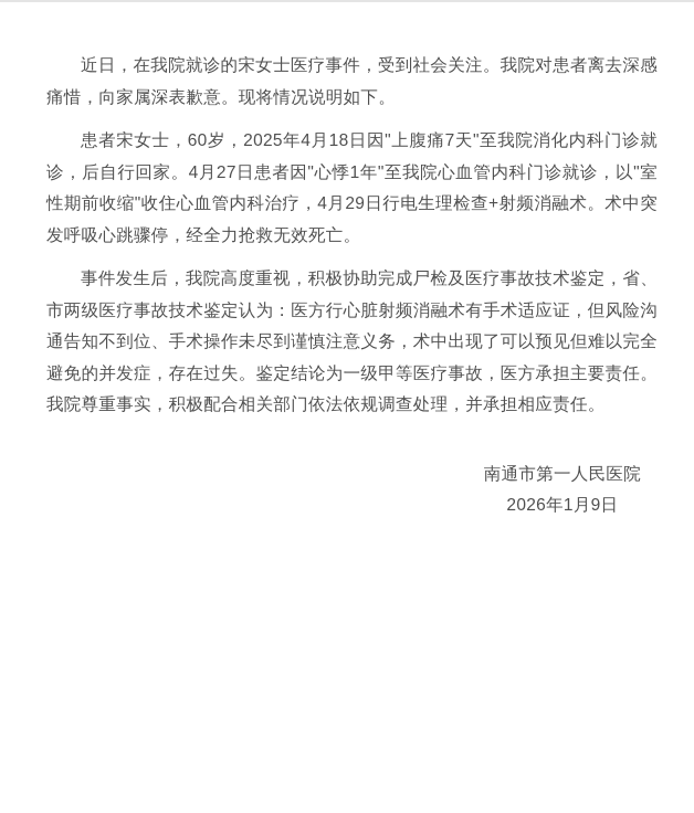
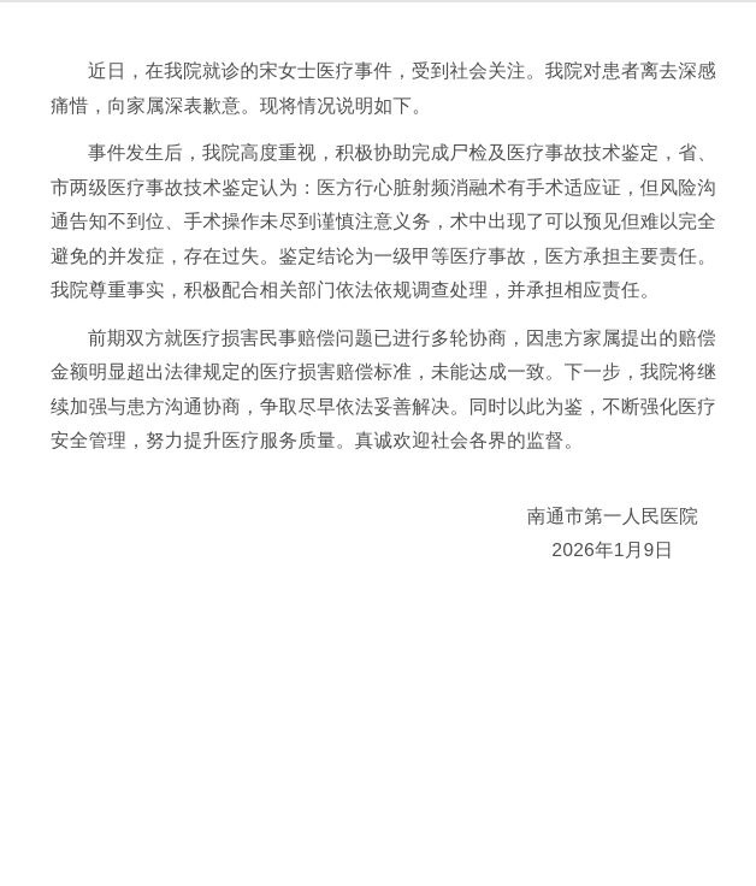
  近日，在我院就诊的宋女士医疗事件，受到社会关注。我院对患者离去深感痛惜，向家属深表歉意。现将情况说明如下。
- 患者宋女士，60岁，2025年4月18日因"上腹痛7天"至我院消化内科门诊就诊，后自行回家。4月27日患者因"心悸1年"至我院心血管内科门诊就诊，以"室性期前收缩"收住心血管内科治疗，4月29日行电生理检查+射频消融术。术中突发呼吸心跳骤停，经全力抢救无效死亡。
  事件发生后，我院高度重视，积极协助完成尸检及医疗事故技术鉴定，省、市两级医疗事故技术鉴定认为：医方行心脏射频消融术有手术适应证，但风险沟通告知不到位、手术操作未尽到谨慎注意义务，术中出现了可以预见但难以完全避免的并发症，存在过失。鉴定结论为一级甲等医疗事故，医方承担主要责任。我院尊重事实，积极配合相关部门依法依规调查处理，并承担相应责任。
+ 前期双方就医疗损害民事赔偿问题已进行多轮协商，因患方家属提出的赔偿金额明显超出法律规定的医疗损害赔偿标准，未能达成一致。下一步，我院将继续加强与患方沟通协商，争取尽早依法妥善解决。同时以此为鉴，不断强化医疗安全管理，努力提升医疗服务质量。真诚欢迎社会各界的监督。
  南通市第一人民医院
  2026年1月9日
